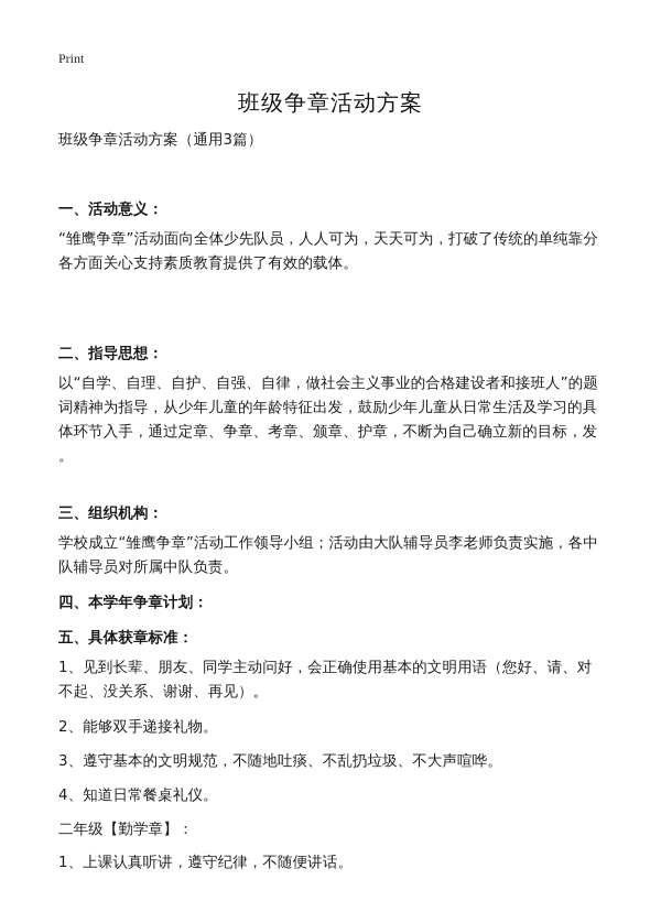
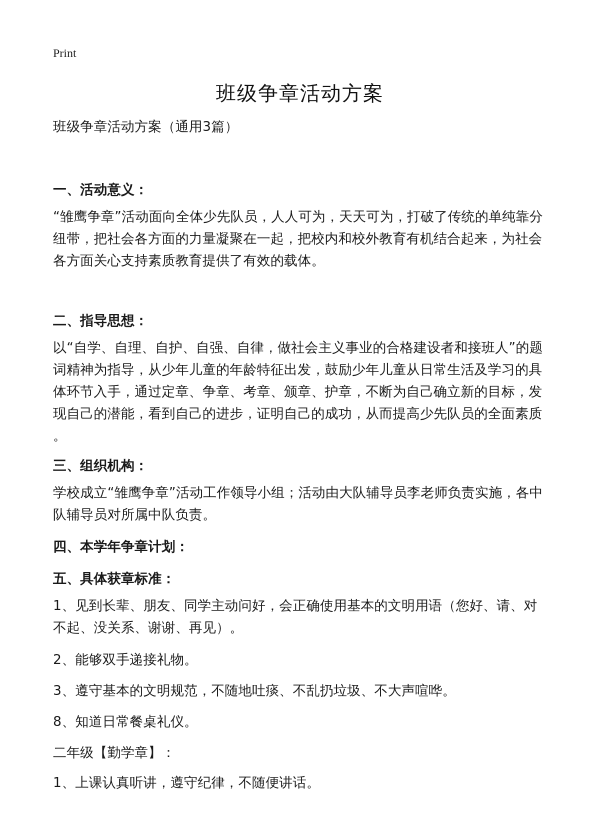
  Print
  班级争章活动方案
  班级争章活动方案（通用3篇）
  一、活动意义：
  “雏鹰争章”活动面向全体少先队员，人人可为，天天可为，打破了传统的单纯靠分
+ 纽带，把社会各方面的力量凝聚在一起，把校内和校外教育有机结合起来，为社会
  各方面关心支持素质教育提供了有效的载体。
  二、指导思想：
  以“自学、自理、自护、自强、自律，做社会主义事业的合格建设者和接班人”的题
  词精神为指导，从少年儿童的年龄特征出发，鼓励少年儿童从日常生活及学习的具
  体环节入手，通过定章、争章、考章、颁章、护章，不断为自己确立新的目标，发
+ 现自己的潜能，看到自己的进步，证明自己的成功，从而提高少先队员的全面素质
  。
  三、组织机构：
  学校成立“雏鹰争章”活动工作领导小组；活动由大队辅导员李老师负责实施，各中
  队辅导员对所属中队负责。
  四、本学年争章计划：
  五、具体获章标准：
  1、见到长辈、朋友、同学主动问好，会正确使用基本的文明用语（您好、请、对
  不起、没关系、谢谢、再见）。
  2、能够双手递接礼物。
  3、遵守基本的文明规范，不随地吐痰、不乱扔垃圾、不大声喧哗。
- 4、知道日常餐桌礼仪。
+ 8、知道日常餐桌礼仪。
  二年级【勤学章】：
  1、上课认真听讲，遵守纪律，不随便讲话。
